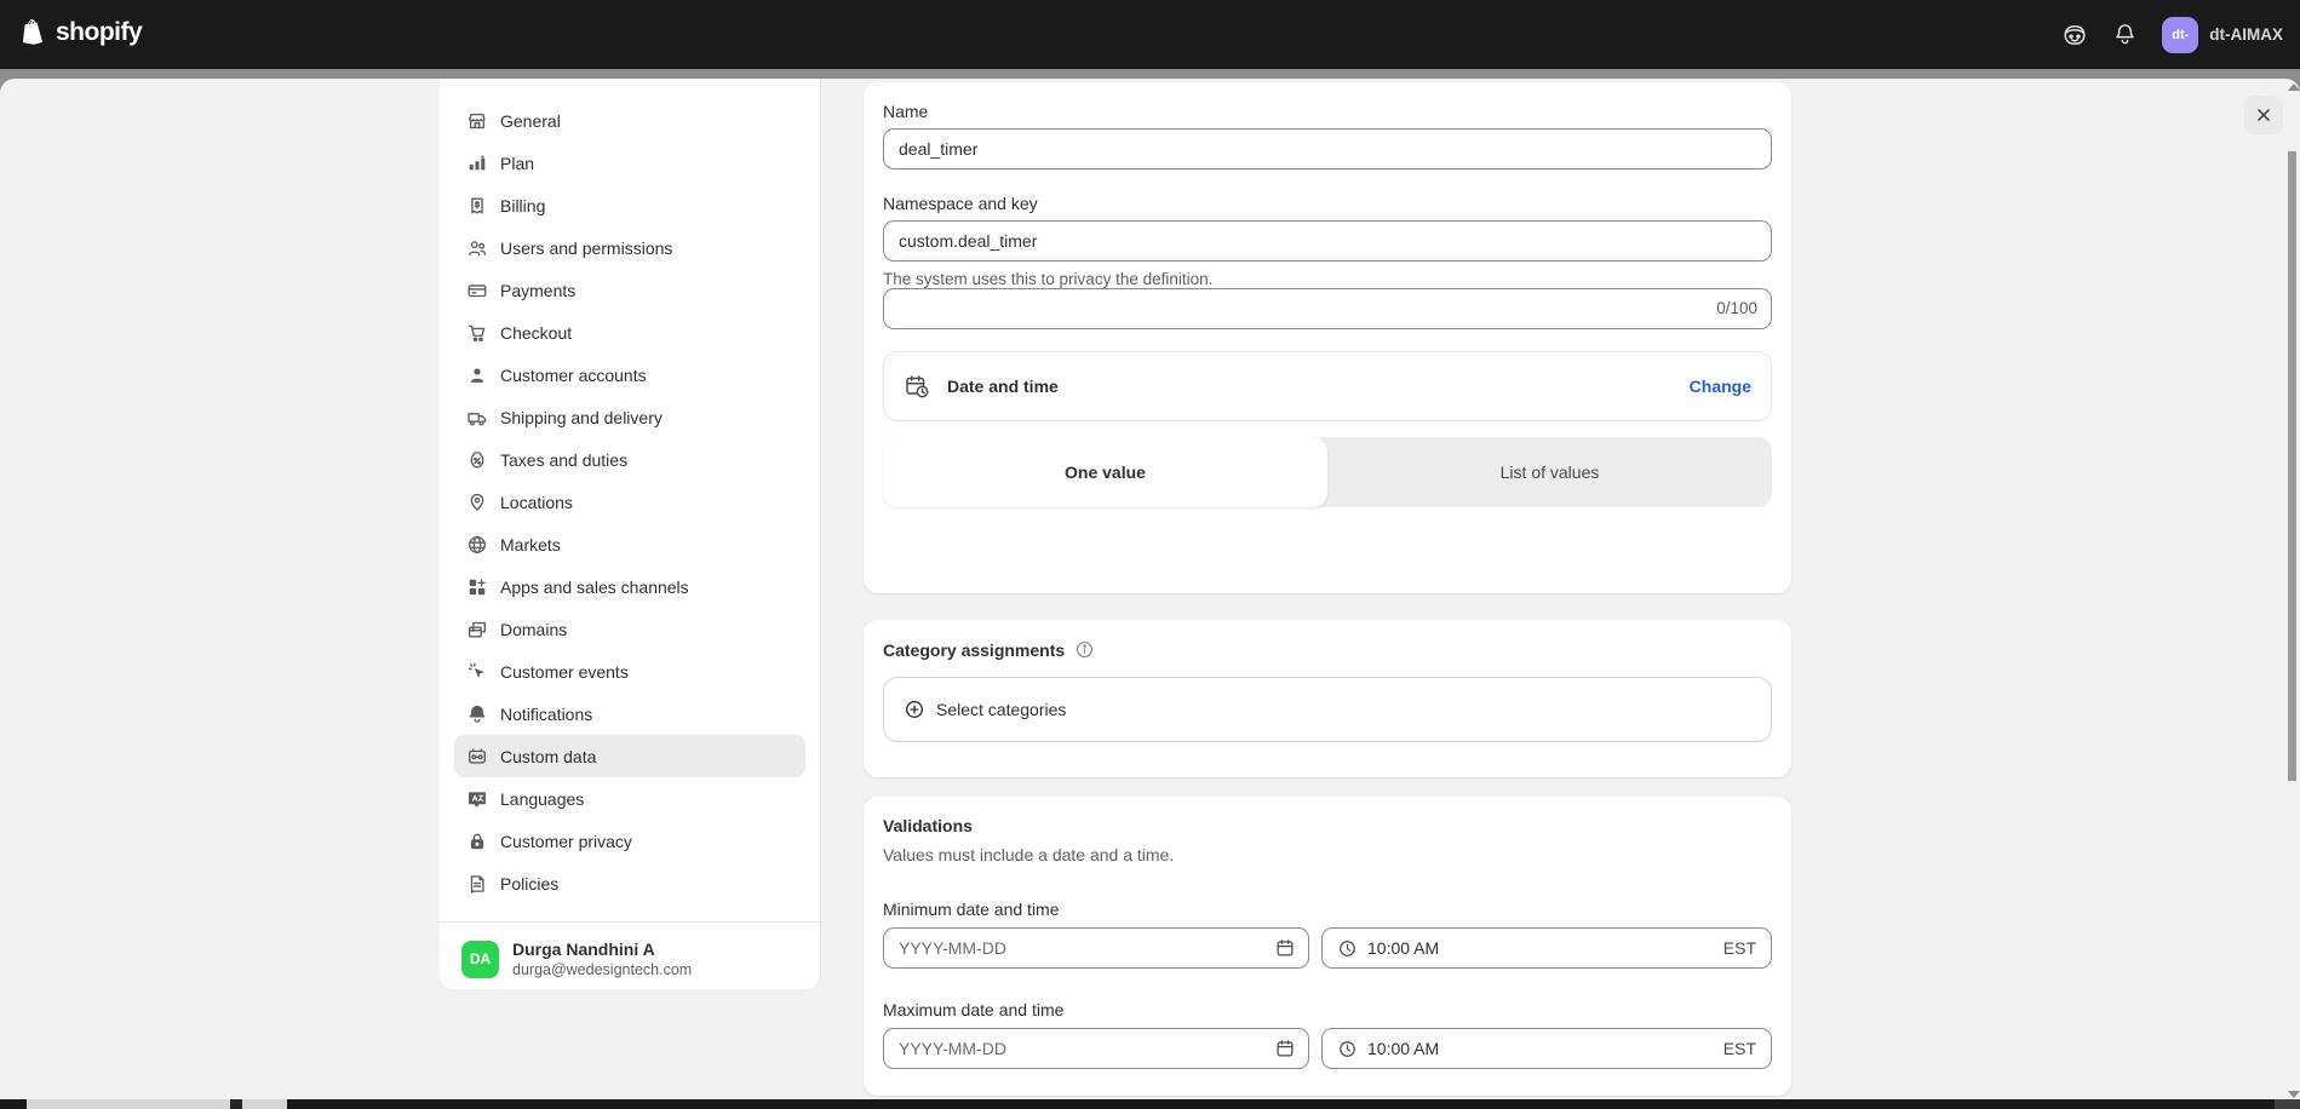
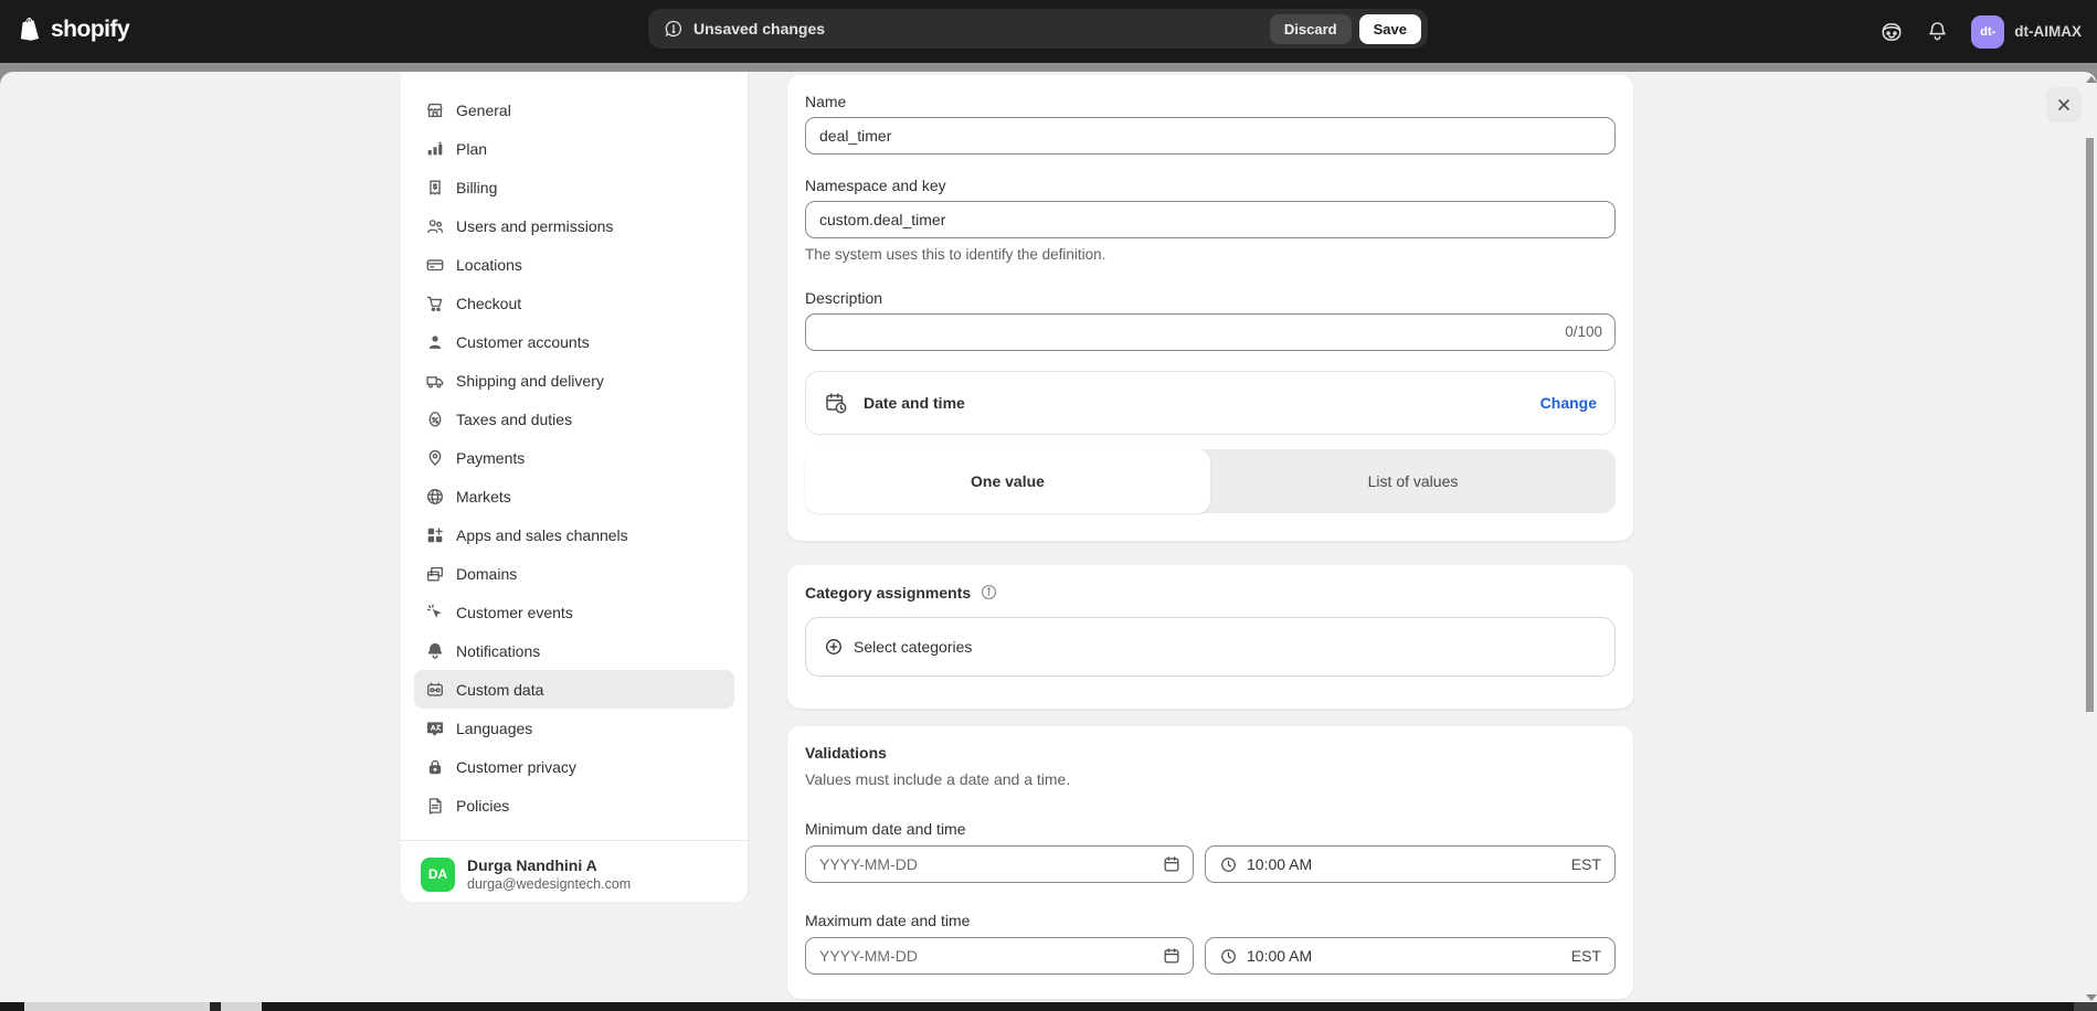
  shopify
+ Unsaved changes
+ Discard
+ Save
  dt-
  dt-AIMAX
  General
  Plan
  Billing
  Users and permissions
- Payments
+ Locations
  Checkout
  Customer accounts
  Shipping and delivery
  Taxes and duties
- Locations
+ Payments
  Markets
  Apps and sales channels
  Domains
  Customer events
  Notifications
  Custom data
  Languages
  Customer privacy
  Policies
  DA
  Durga Nandhini A
  durga@wedesigntech.com
  Name
  deal_timer
  Namespace and key
  custom.deal_timer
- The system uses this to privacy the definition.
+ The system uses this to identify the definition.
+ Description
  0/100
  Date and time
  Change
  One value
  List of values
  Category assignments
  Select categories
  Validations
  Values must include a date and a time.
  Minimum date and time
  YYYY-MM-DD
  10:00 AM
  EST
  Maximum date and time
  YYYY-MM-DD
  10:00 AM
  EST
